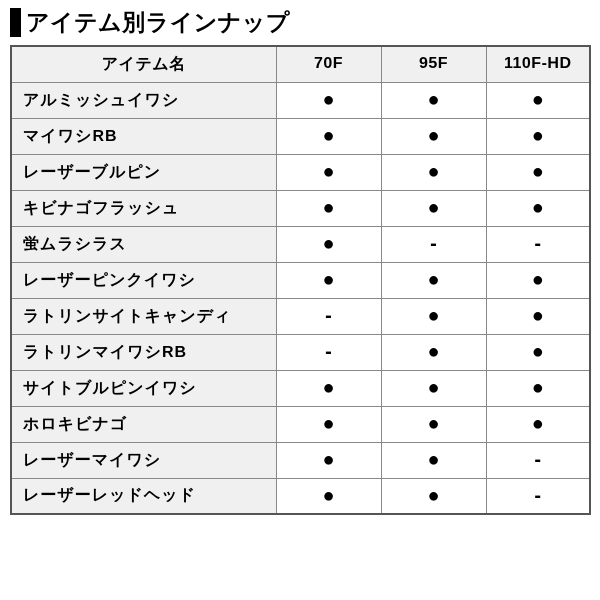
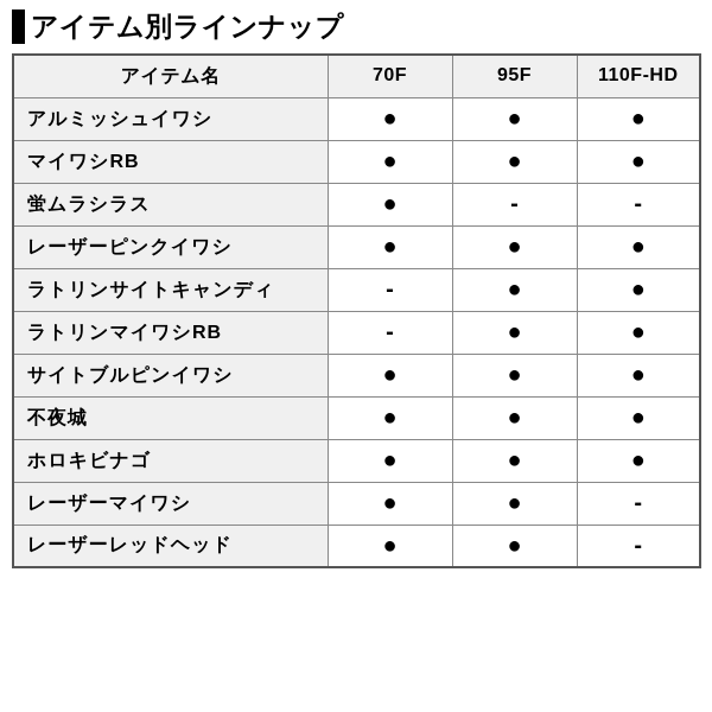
  アイテム別ラインナップ
  アイテム名	70F	95F	110F-HD
  アルミッシュイワシ	●	●	●
  マイワシRB	●	●	●
- レーザーブルピン	●	●	●
- キビナゴフラッシュ	●	●	●
  蛍ムラシラス	●	-	-
  レーザーピンクイワシ	●	●	●
  ラトリンサイトキャンディ	-	●	●
  ラトリンマイワシRB	-	●	●
  サイトブルピンイワシ	●	●	●
+ 不夜城	●	●	●
  ホロキビナゴ	●	●	●
  レーザーマイワシ	●	●	-
  レーザーレッドヘッド	●	●	-
